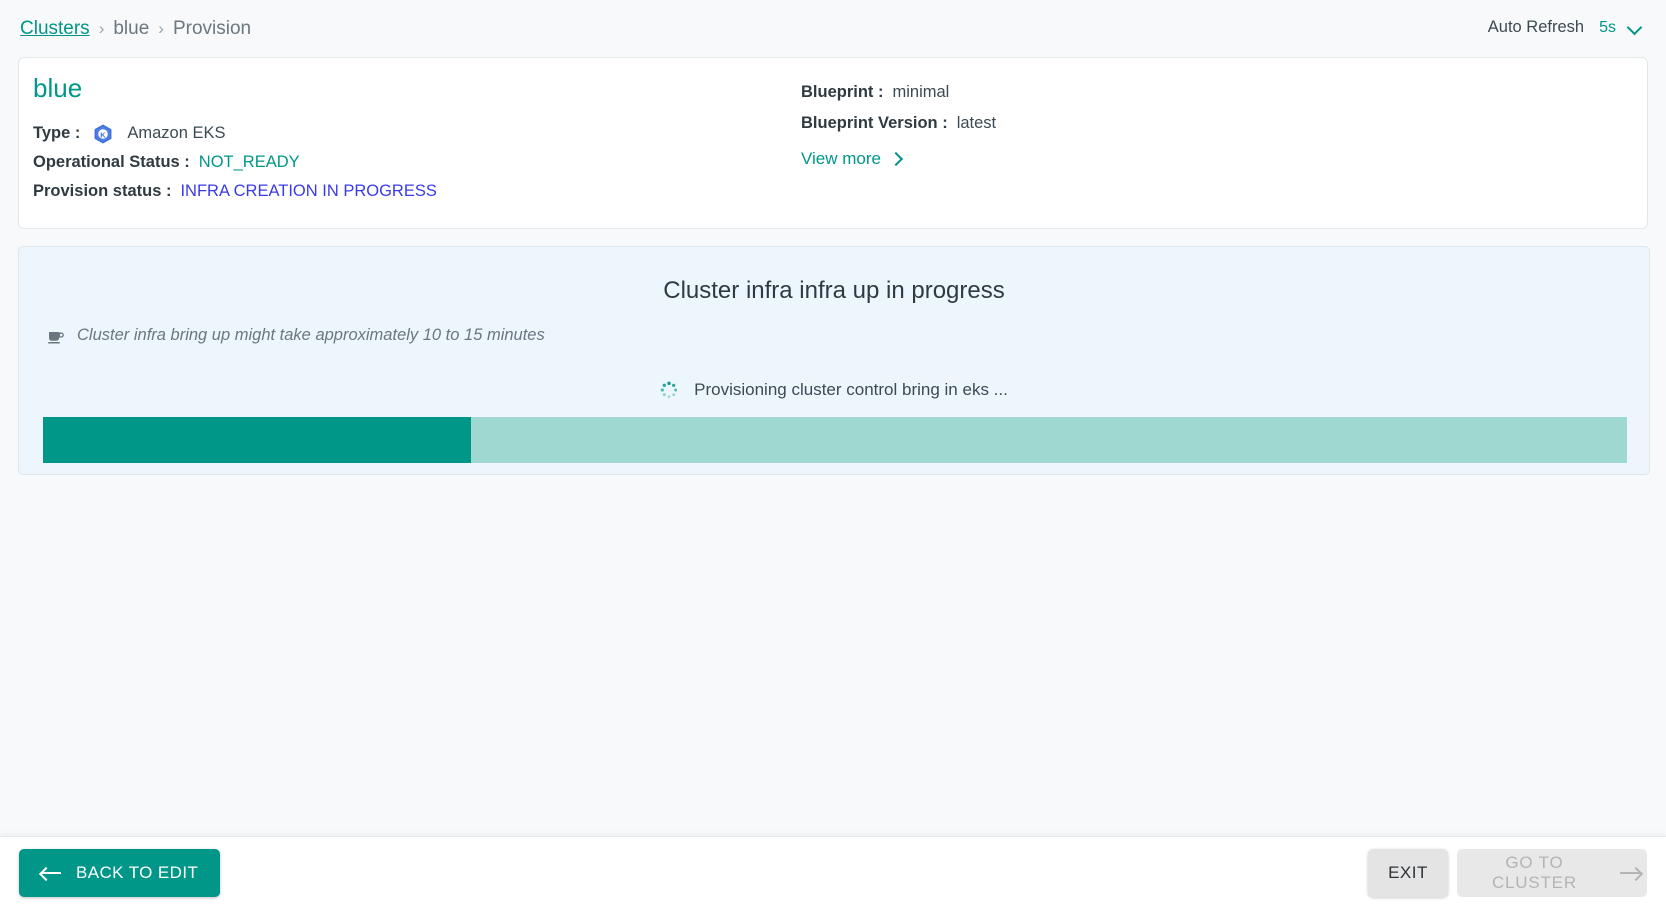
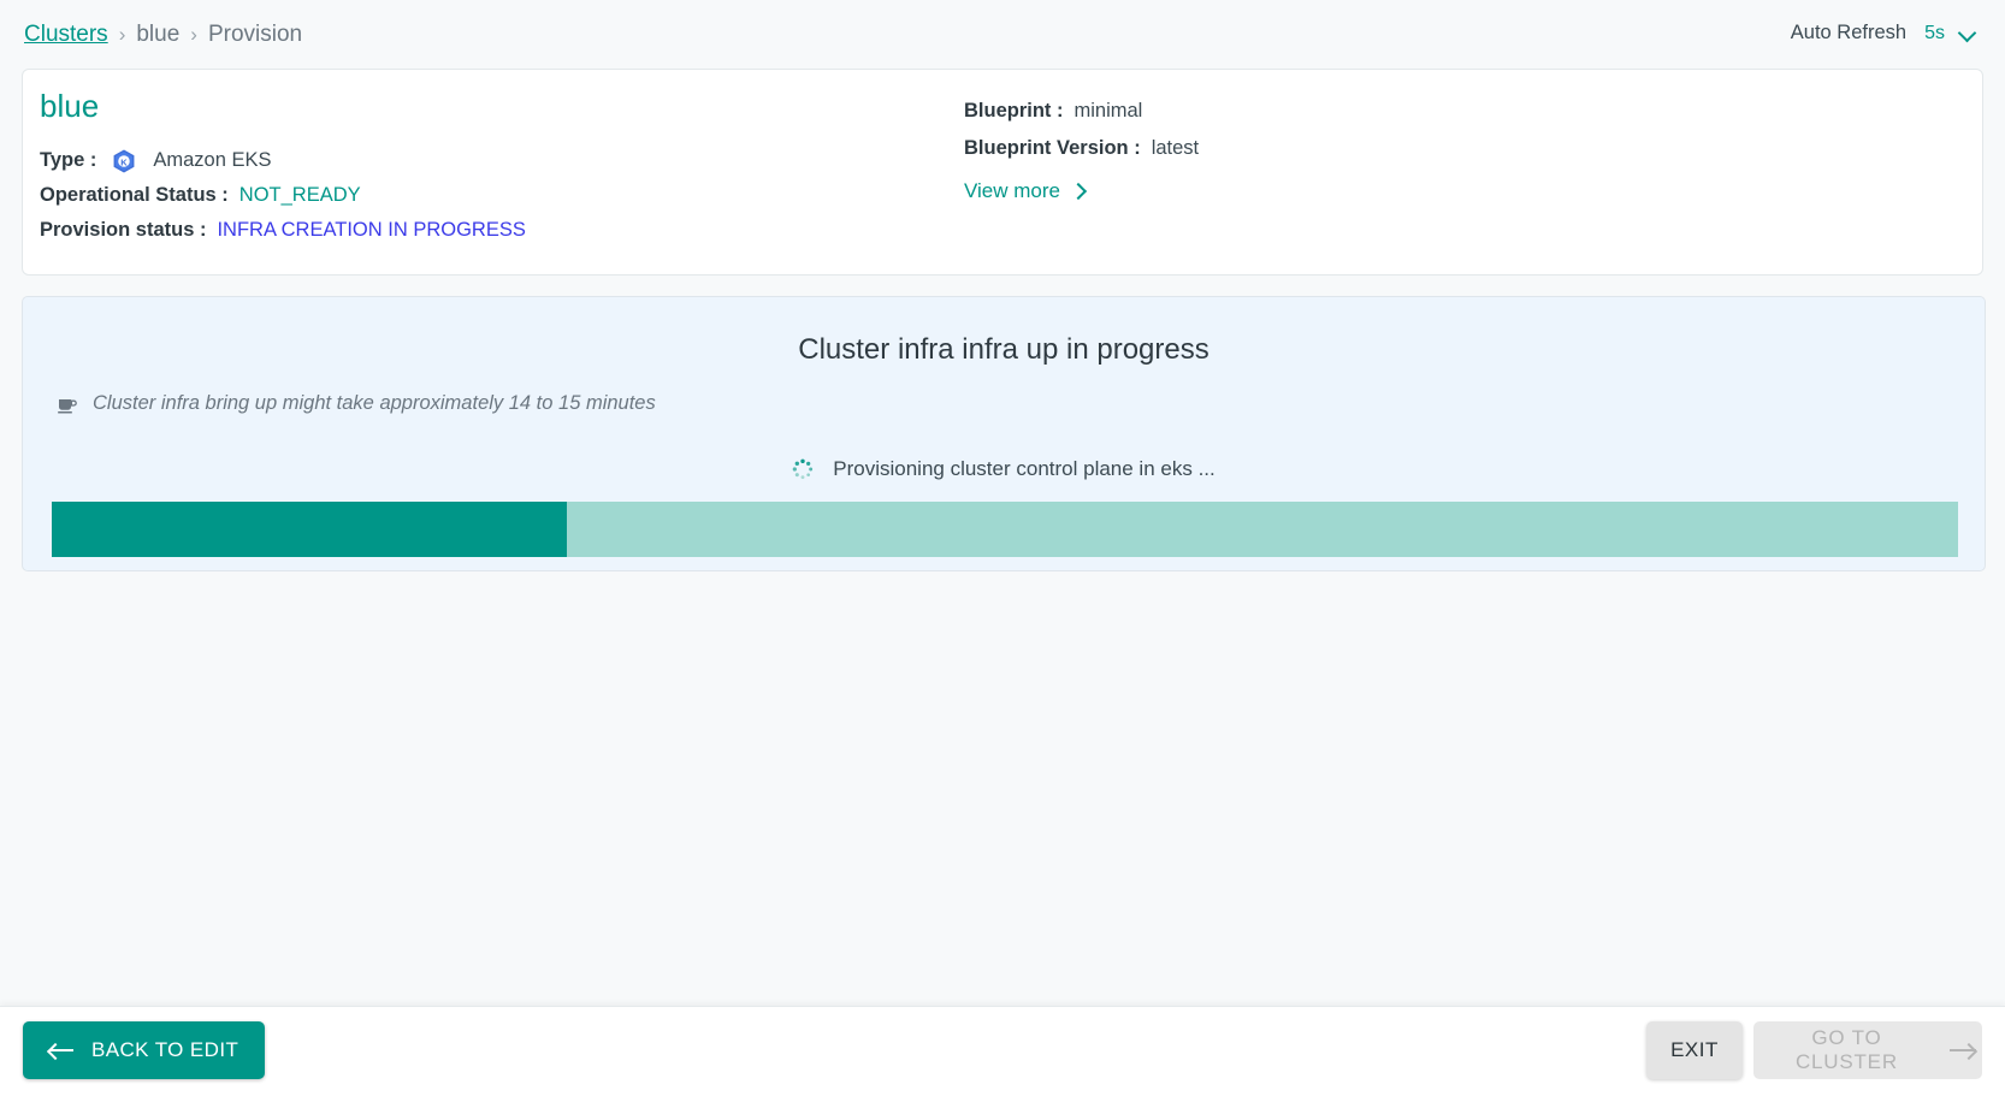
  Clusters
  ›
  blue
  ›
  Provision
  Auto Refresh
  5s
  blue
  Type :
  K
  Amazon EKS
  Operational Status :
  NOT_READY
  Provision status :
  INFRA CREATION IN PROGRESS
  Blueprint :
  minimal
  Blueprint Version :
  latest
  View more
  Cluster infra infra up in progress
- Cluster infra bring up might take approximately 10 to 15 minutes
+ Cluster infra bring up might take approximately 14 to 15 minutes
- Provisioning cluster control bring in eks ...
+ Provisioning cluster control plane in eks ...
  BACK TO EDIT
  EXIT
  GO TO CLUSTER
